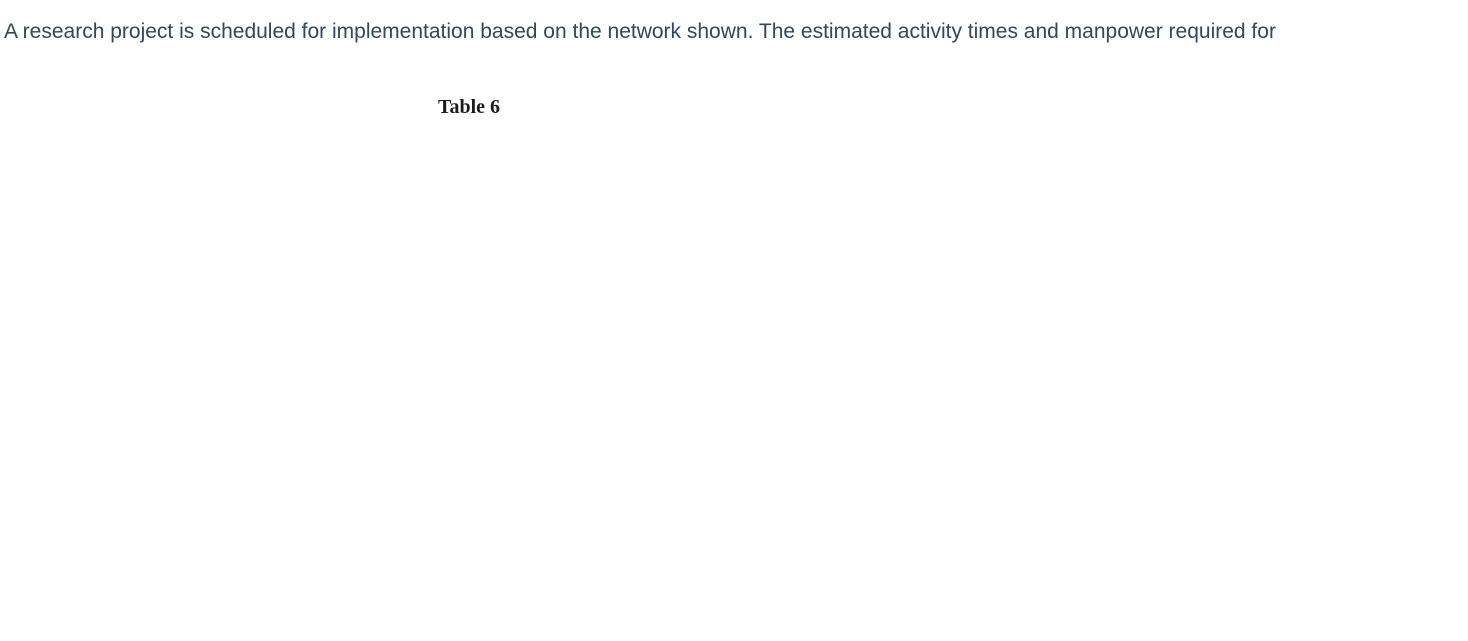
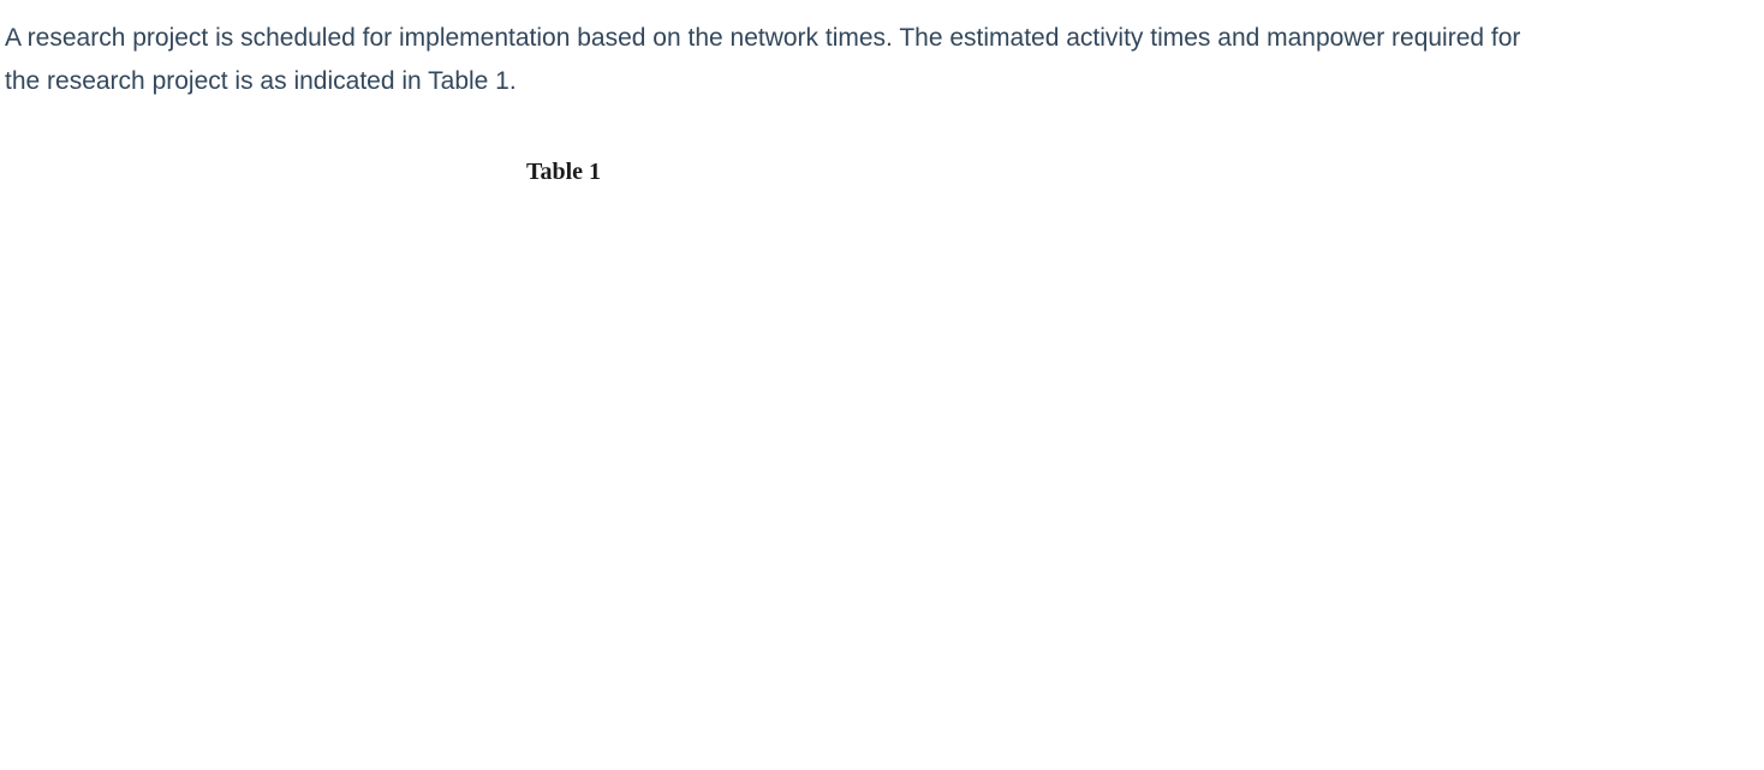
- A research project is scheduled for implementation based on the network shown. The estimated activity times and manpower required for
+ A research project is scheduled for implementation based on the network times. The estimated activity times and manpower required for
+ the research project is as indicated in Table 1.
- Table 6
+ Table 1
